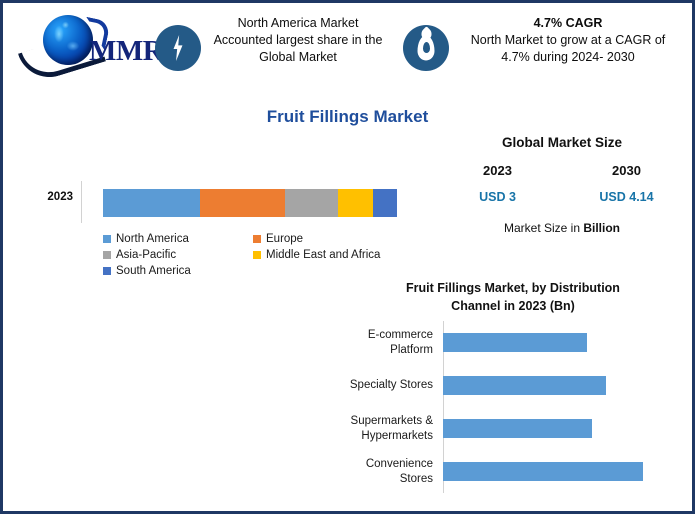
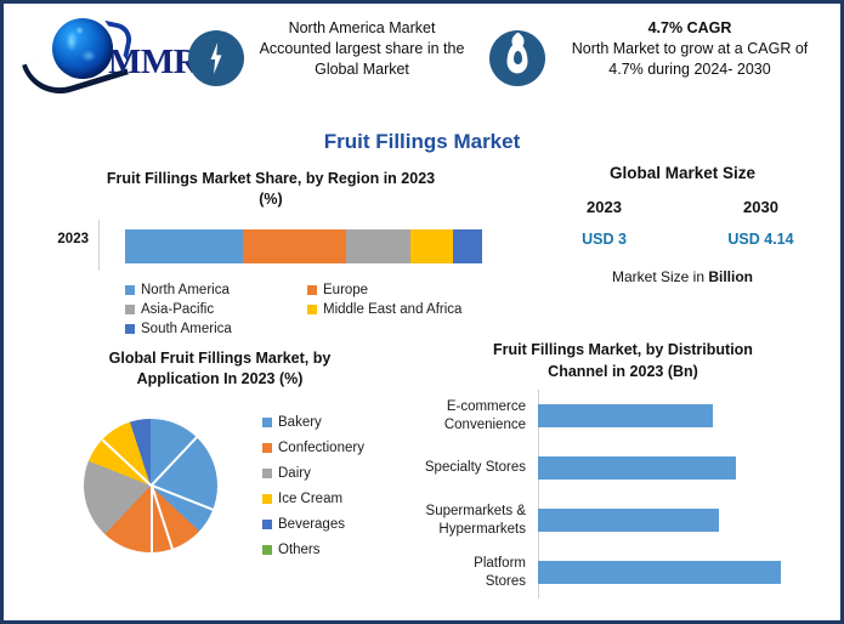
  MMR
  North America Market Accounted largest share in the Global Market
  4.7% CAGR
  North Market to grow at a CAGR of 4.7% during 2024- 2030
  Fruit Fillings Market
+ Fruit Fillings Market Share, by Region in 2023
+ (%)
  2023
  North America
  Europe
  Asia-Pacific
  Middle East and Africa
  South America
  Global Market Size
  2023
  2030
  USD 3
  USD 4.14
  Market Size in Billion
+ Global Fruit Fillings Market, by
+ Application In 2023 (%)
+ Bakery
+ Confectionery
+ Dairy
+ Ice Cream
+ Beverages
+ Others
  Fruit Fillings Market, by Distribution
  Channel in 2023 (Bn)
  E-commerce
- Platform
+ Convenience
  Specialty Stores
  Supermarkets &
  Hypermarkets
- Convenience
+ Platform
  Stores
